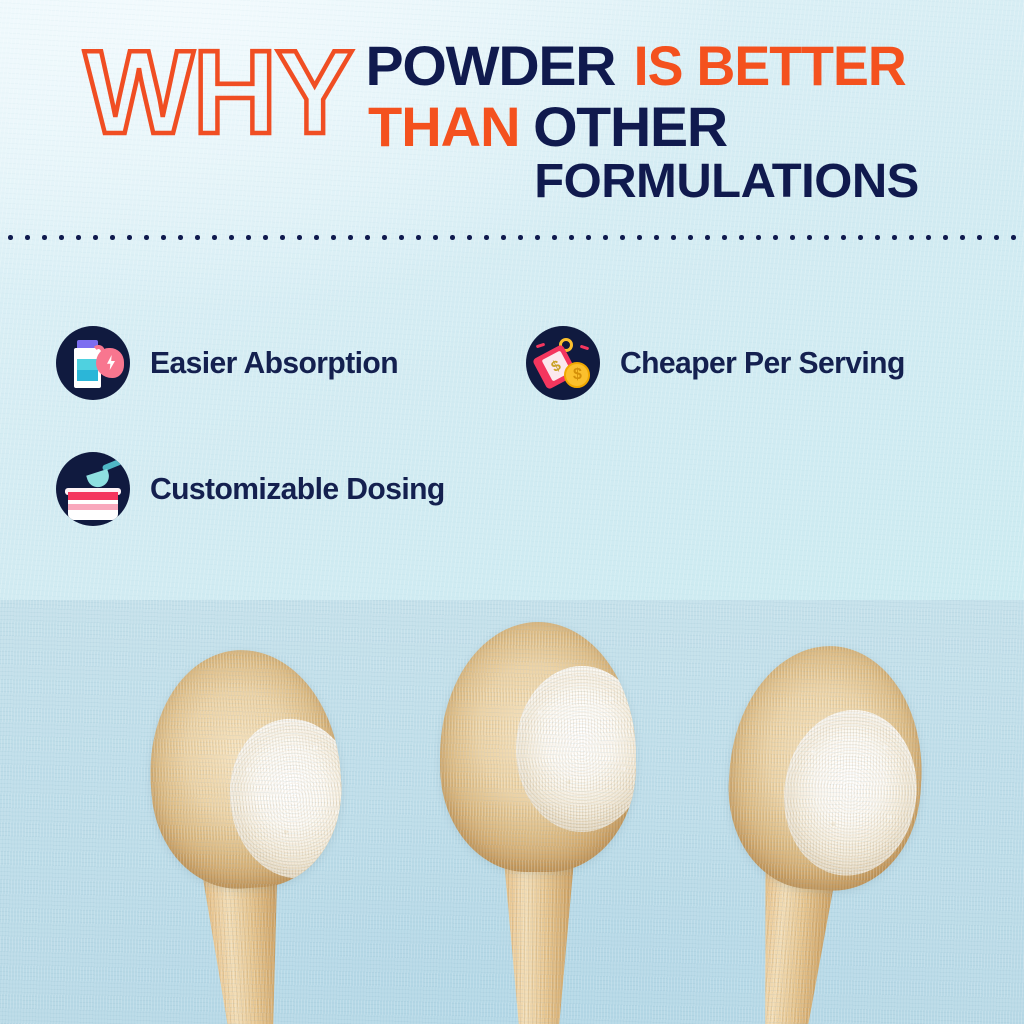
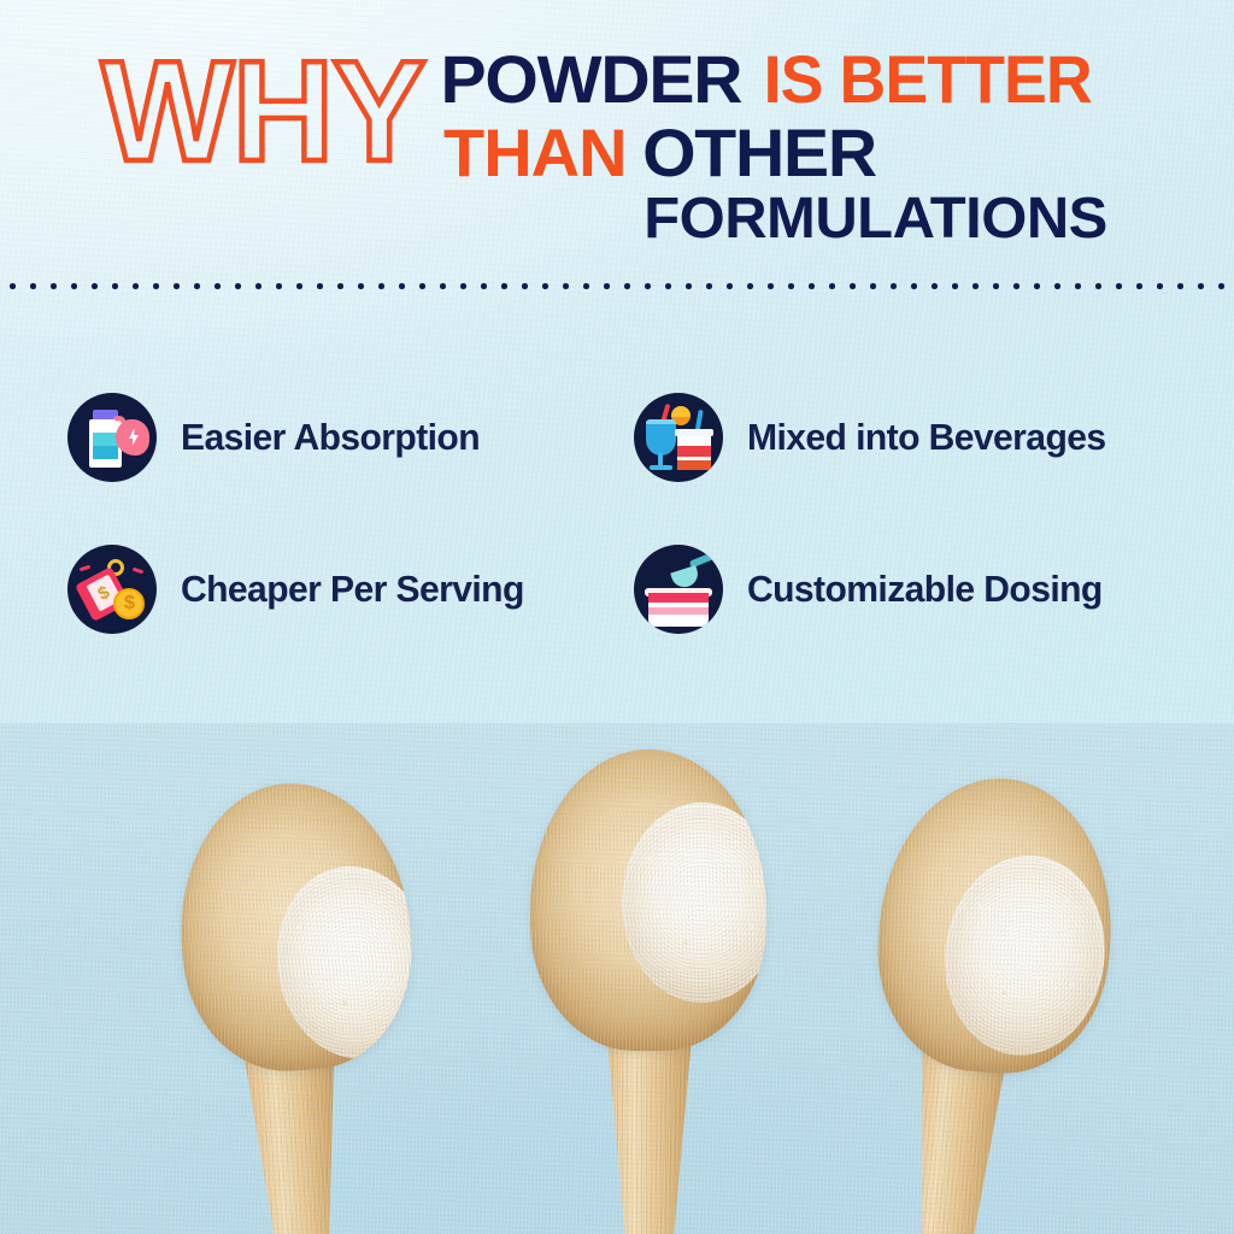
  WHY
  POWDER IS BETTER
  THAN OTHER
  FORMULATIONS
  Easier Absorption
+ Mixed into Beverages
  $
  Cheaper Per Serving
  Customizable Dosing
